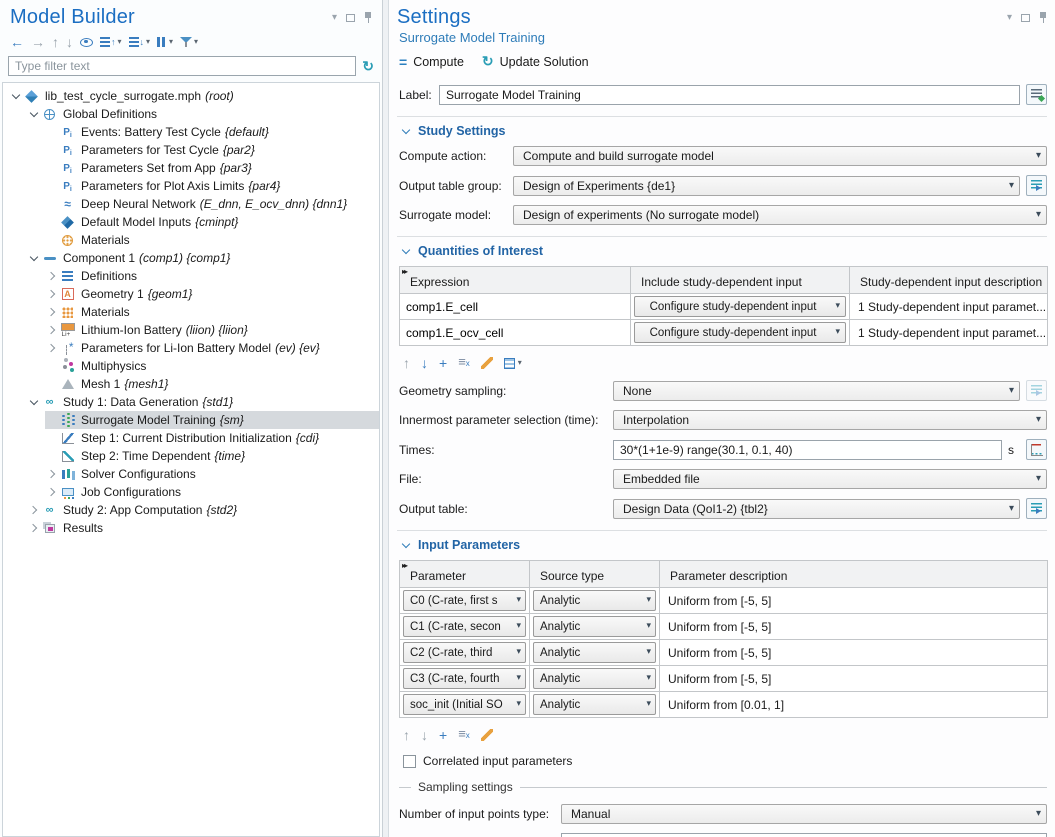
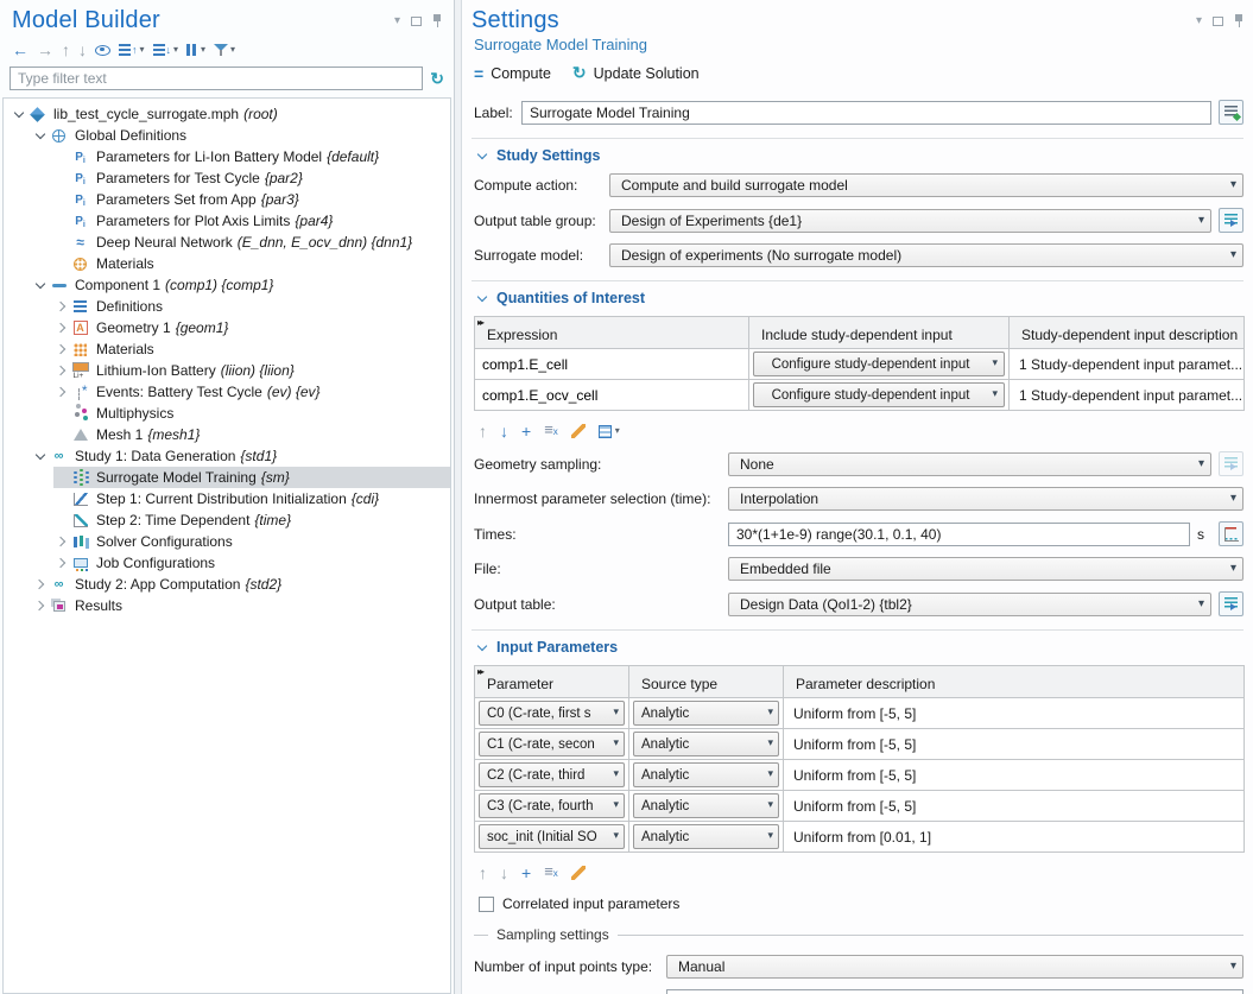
  Model Builder
  ▾
  ←
  →
  ↑
  ↓
  ↑
  ▾
  ↓
  ▾
  ▾
  ▾
  Type filter text
  ↻
  lib_test_cycle_surrogate.mph
  (root)
  Global Definitions
- Events: Battery Test Cycle
+ Parameters for Li-Ion Battery Model
  {default}
  Parameters for Test Cycle
  {par2}
  Parameters Set from App
  {par3}
  Parameters for Plot Axis Limits
  {par4}
  Deep Neural Network
  (E_dnn, E_ocv_dnn) {dnn1}
- Default Model Inputs
- {cminpt}
  Materials
  Component 1
  (comp1) {comp1}
  Definitions
  Geometry 1
  {geom1}
  Materials
  Lithium-Ion Battery
  (liion) {liion}
- Parameters for Li-Ion Battery Model
+ Events: Battery Test Cycle
  (ev) {ev}
  Multiphysics
  Mesh 1
  {mesh1}
  Study 1: Data Generation
  {std1}
  Surrogate Model Training
  {sm}
  Step 1: Current Distribution Initialization
  {cdi}
  Step 2: Time Dependent
  {time}
  Solver Configurations
  Job Configurations
  Study 2: App Computation
  {std2}
  Results
  Settings
  ▾
  Surrogate Model Training
  =
  Compute
  ↻
  Update Solution
  Label:
  Surrogate Model Training
  Study Settings
  Compute action:
  Compute and build surrogate model
  Output table group:
  Design of Experiments {de1}
  Surrogate model:
  Design of experiments (No surrogate model)
  Quantities of Interest
  Expression	Include study-dependent input	Study-dependent input description
  comp1.E_cell	Configure study-dependent input	1 Study-dependent input paramet...
  comp1.E_ocv_cell	Configure study-dependent input	1 Study-dependent input paramet...
  ↑
  ↓
  +
  ≡x
  ▾
  Geometry sampling:
  None
  Innermost parameter selection (time):
  Interpolation
  Times:
  30*(1+1e-9) range(30.1, 0.1, 40)
  s
  File:
  Embedded file
  Output table:
  Design Data (QoI1-2) {tbl2}
  Input Parameters
  Parameter	Source type	Parameter description
  C0 (C-rate, first s	Analytic	Uniform from [-5, 5]
  C1 (C-rate, secon	Analytic	Uniform from [-5, 5]
  C2 (C-rate, third	Analytic	Uniform from [-5, 5]
  C3 (C-rate, fourth	Analytic	Uniform from [-5, 5]
  soc_init (Initial SO	Analytic	Uniform from [0.01, 1]
  ↑
  ↓
  +
  ≡x
  Correlated input parameters
  Sampling settings
  Number of input points type:
  Manual
